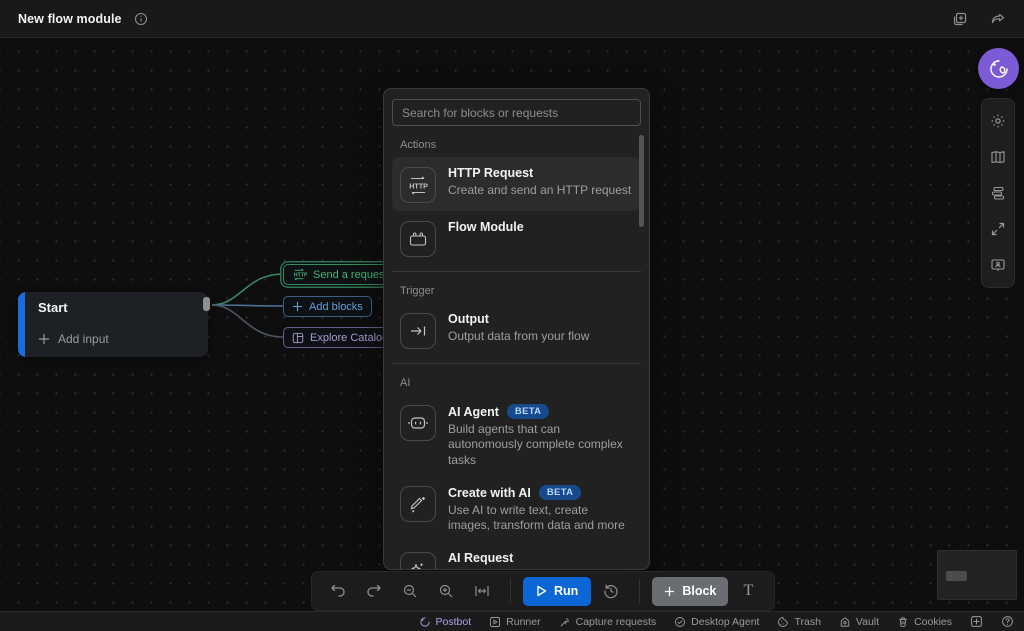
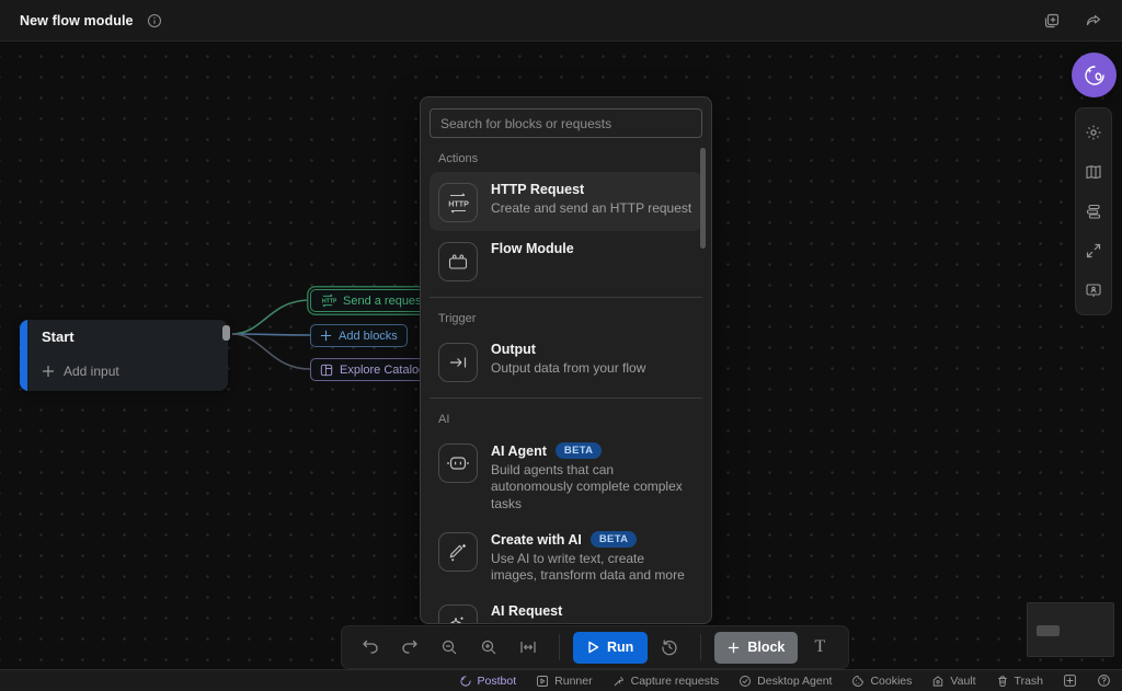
  New flow module
  Start
  Add input
  Send a reques
  Add blocks
  Explore Catalo
  Search for blocks or requests
  Actions
  HTTP
  HTTP Request
  Create and send an HTTP request
  Flow Module
  Trigger
  Output
  Output data from your flow
  AI
  AI Agent
  BETA
  Build agents that can autonomously complete complex tasks
  Create with AI
  BETA
  Use AI to write text, create images, transform data and more
  AI Request
  Run
  Block
  T
  Postbot
  Runner
  Capture requests
  Desktop Agent
- Trash
+ Cookies
  Vault
- Cookies
+ Trash
